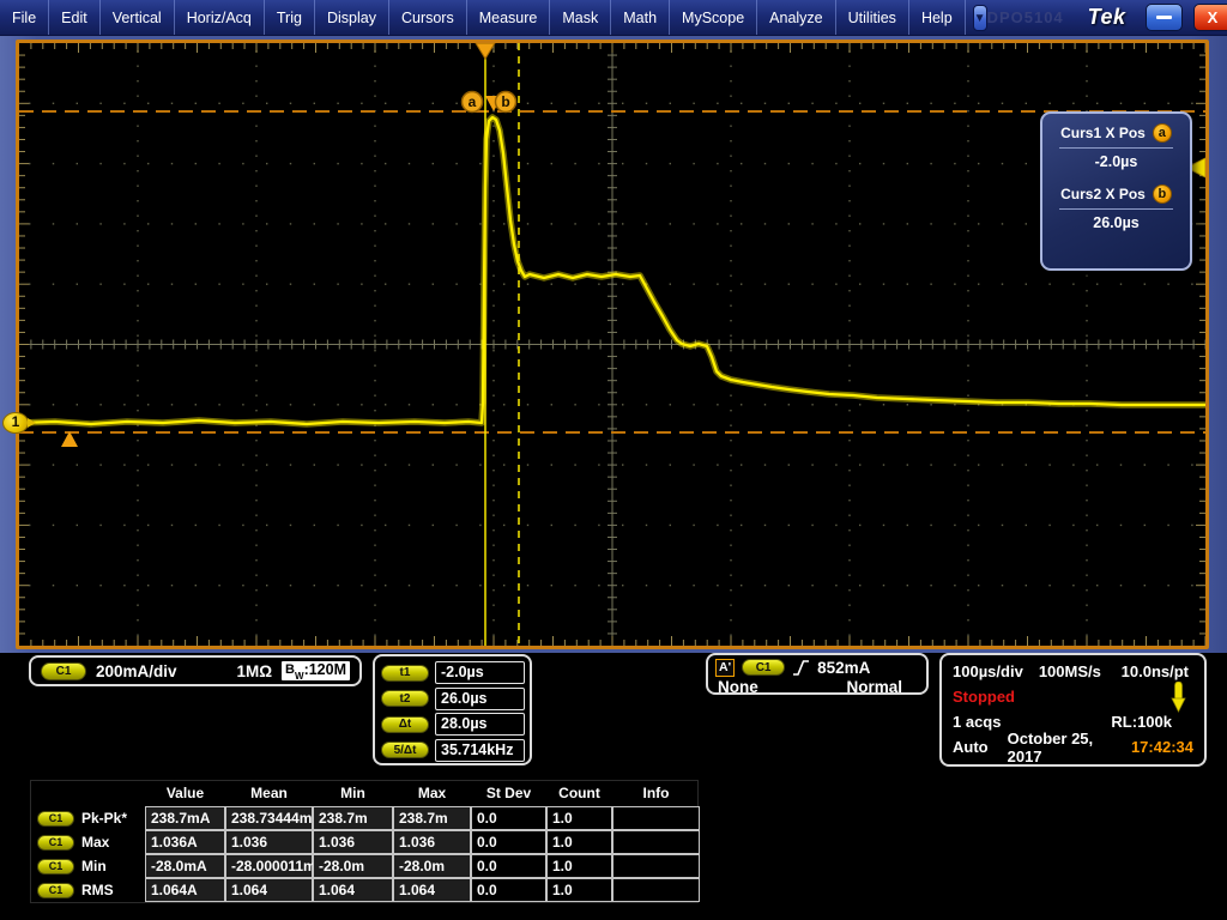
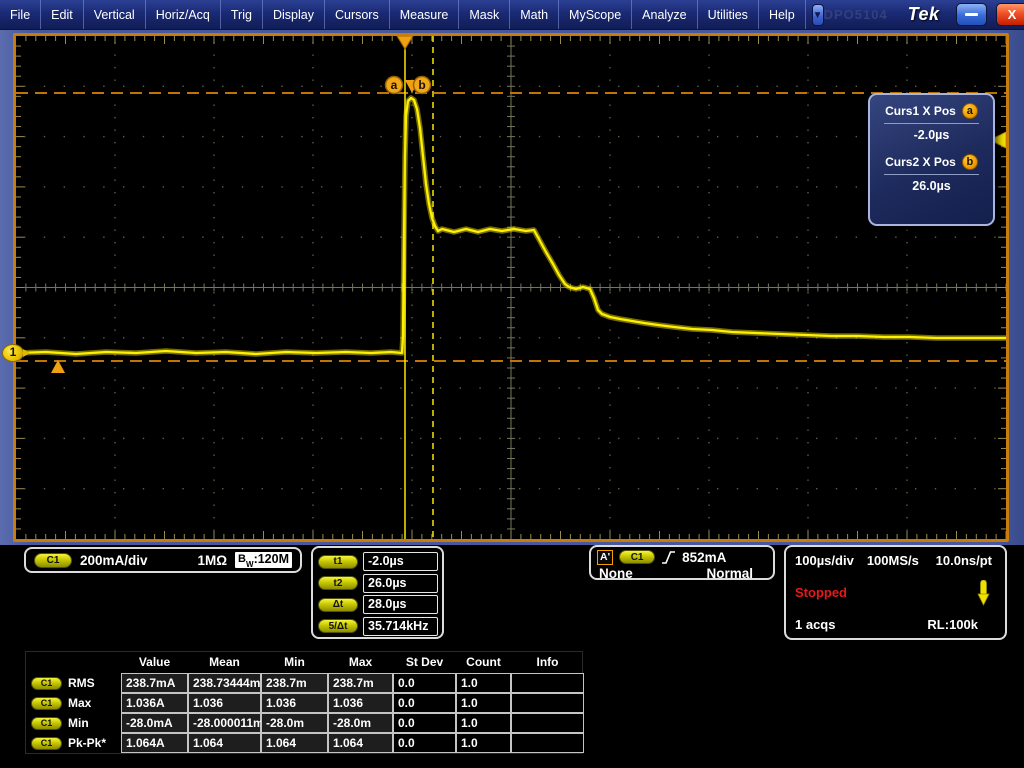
  File
  Edit
  Vertical
  Horiz/Acq
  Trig
  Display
  Cursors
  Measure
  Mask
  Math
  MyScope
  Analyze
  Utilities
  Help
  ▼
  DPO5104
  Tek
  X
  a
  b
  Curs1 X Pos
  a
  -2.0µs
  Curs2 X Pos
  b
  26.0µs
  1
  C1
  200mA/div
  1MΩ
  B
  W
  :120M
  t1
  -2.0µs
  t2
  26.0µs
  Δt
  28.0µs
  5/Δt
  35.714kHz
  A'
  C1
  852mA
  None
  Normal
  100µs/div
  100MS/s
  10.0ns/pt
  Stopped
  1 acqs
  RL:100k
- Auto
- October 25, 2017
- 17:42:34
  Value
  Mean
  Min
  Max
  St Dev
  Count
  Info
  C1
- Pk-Pk*
+ RMS
  238.7mA
  238.73444m
  238.7m
  238.7m
  0.0
  1.0
  C1
  Max
  1.036A
  1.036
  1.036
  1.036
  0.0
  1.0
  C1
  Min
  -28.0mA
  -28.000011m
  -28.0m
  -28.0m
  0.0
  1.0
  C1
- RMS
+ Pk-Pk*
  1.064A
  1.064
  1.064
  1.064
  0.0
  1.0
